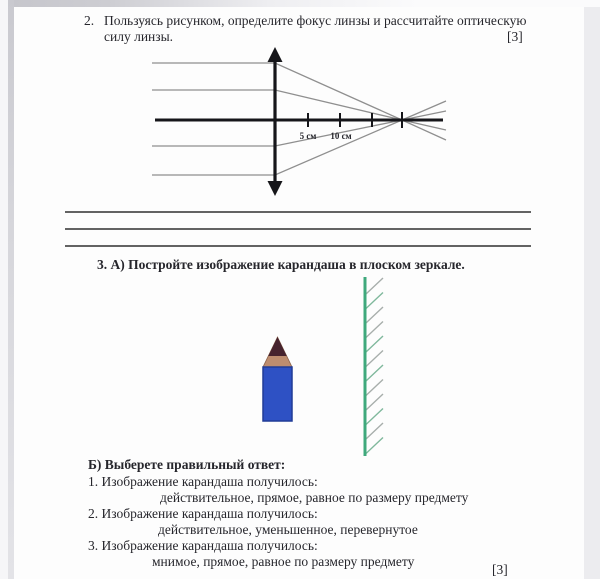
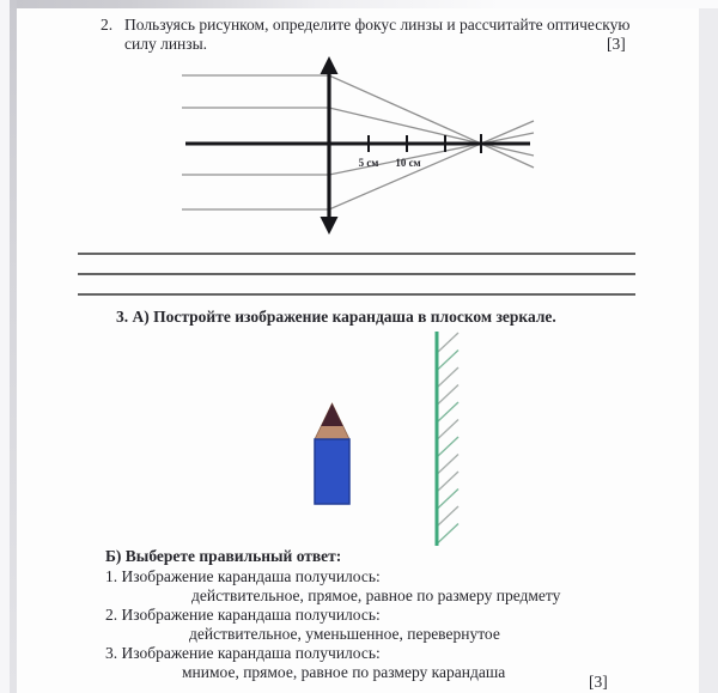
  2.
  Пользуясь рисунком, определите фокус линзы и рассчитайте оптическую
  силу линзы.
  [3]
  5 см
  10 см
  3. А) Постройте изображение карандаша в плоском зеркале.
  Б) Выберете правильный ответ:
  1. Изображение карандаша получилось:
  действительное, прямое, равное по размеру предмету
  2. Изображение карандаша получилось:
  действительное, уменьшенное, перевернутое
  3. Изображение карандаша получилось:
- мнимое, прямое, равное по размеру предмету
+ мнимое, прямое, равное по размеру карандаша
  [3]
